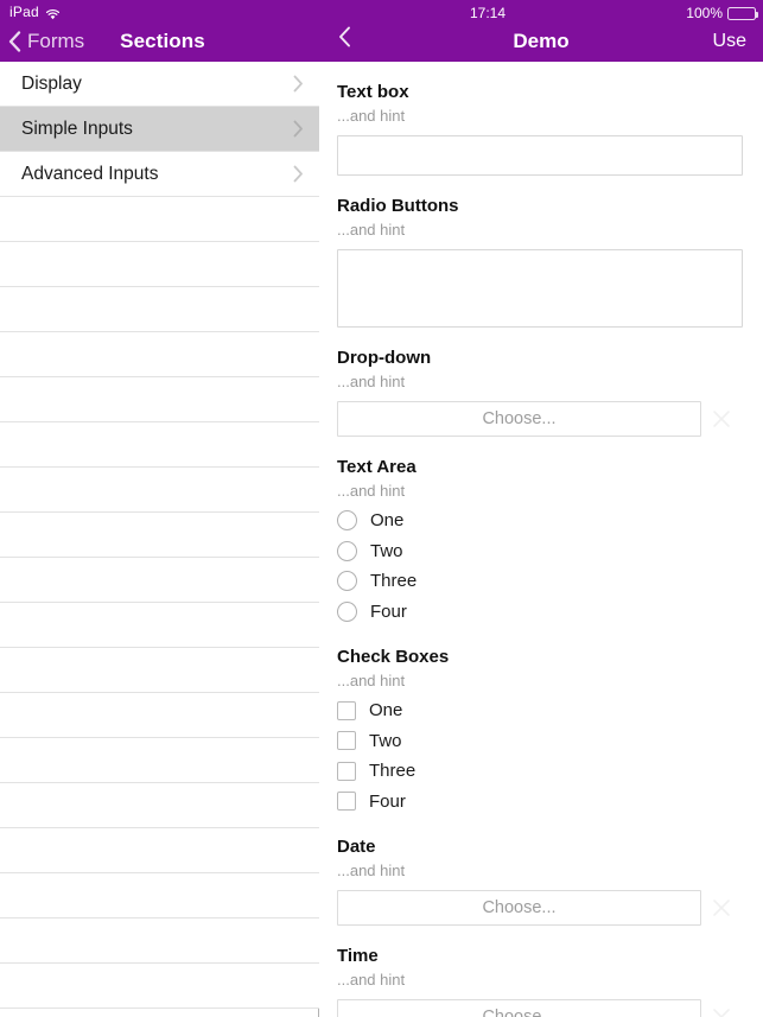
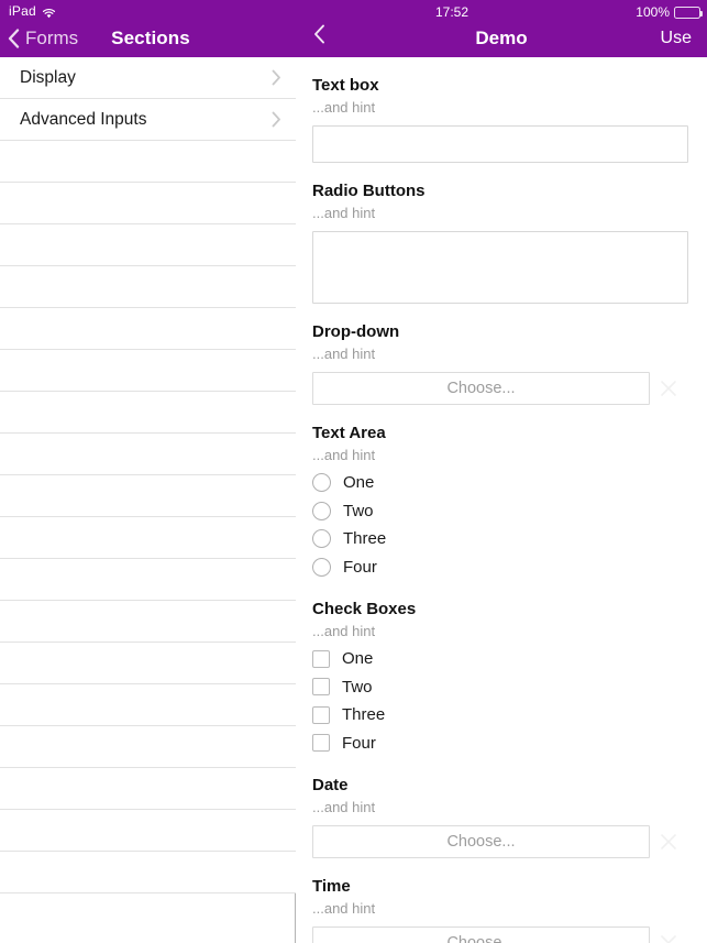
  iPad
- 17:14
+ 17:52
  100%
  Forms
  Sections
  Display
- Simple Inputs
  Advanced Inputs
  Demo
  Use
  Text box
  ...and hint
  Radio Buttons
  ...and hint
  Drop-down
  ...and hint
  Choose...
  Text Area
  ...and hint
  One
  Two
  Three
  Four
  Check Boxes
  ...and hint
  One
  Two
  Three
  Four
  Date
  ...and hint
  Choose...
  Time
  ...and hint
